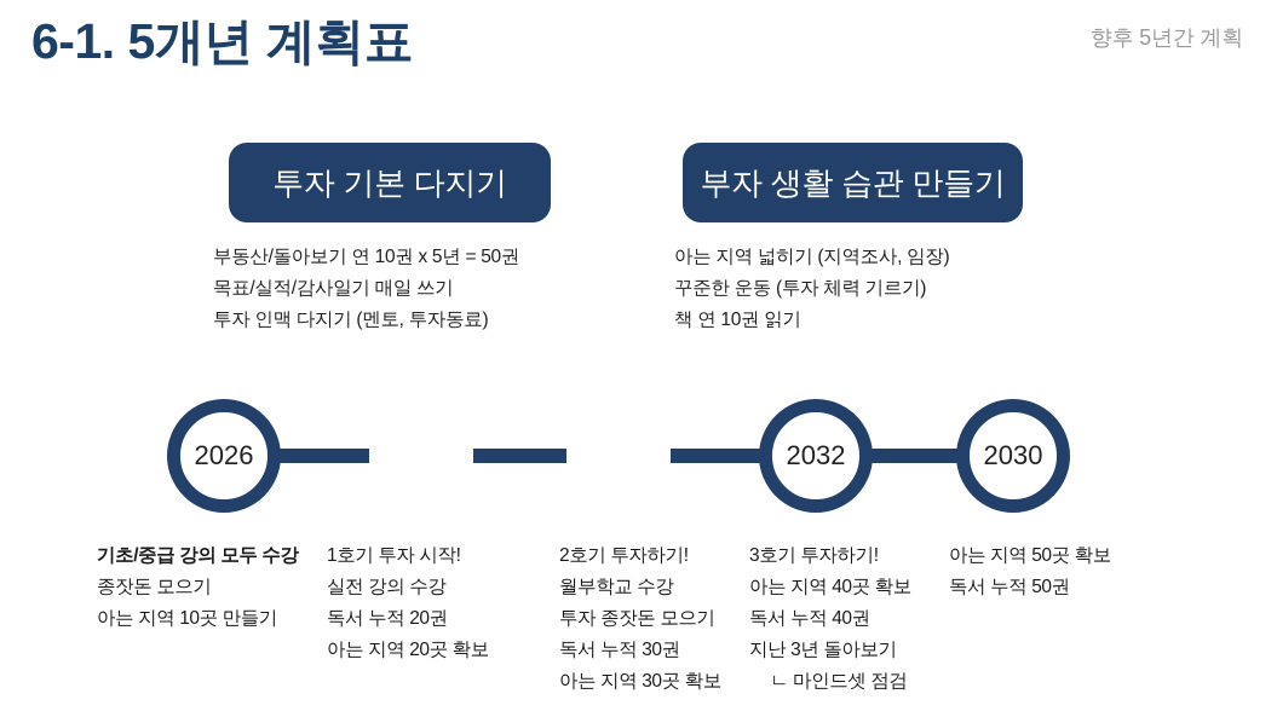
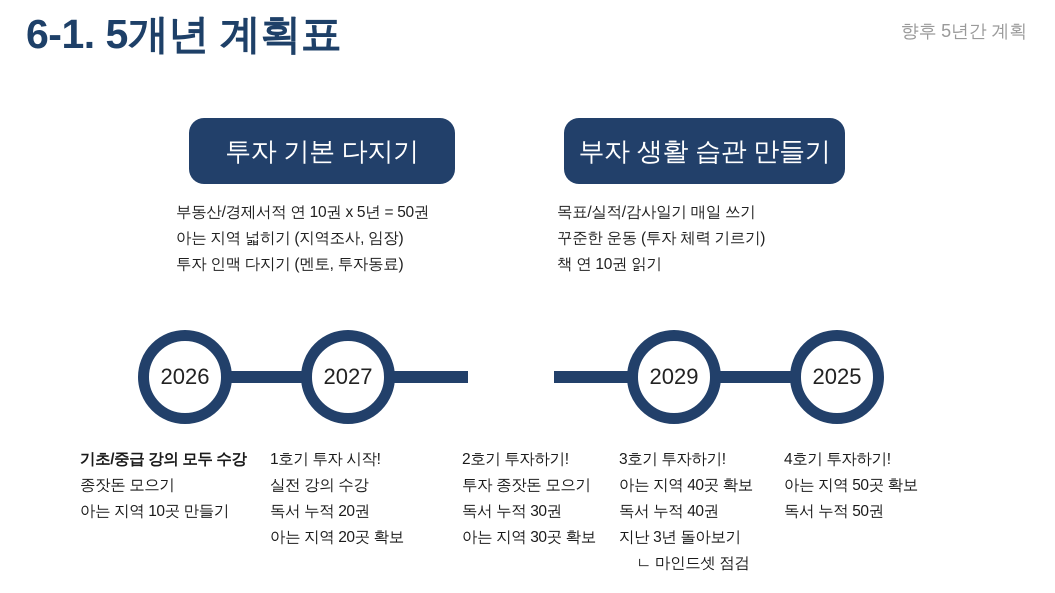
  6-1. 5개년 계획표
  향후 5년간 계획
  투자 기본 다지기
  부자 생활 습관 만들기
- 부동산/돌아보기 연 10권 x 5년 = 50권
+ 부동산/경제서적 연 10권 x 5년 = 50권
- 목표/실적/감사일기 매일 쓰기
+ 아는 지역 넓히기 (지역조사, 임장)
  투자 인맥 다지기 (멘토, 투자동료)
- 아는 지역 넓히기 (지역조사, 임장)
+ 목표/실적/감사일기 매일 쓰기
  꾸준한 운동 (투자 체력 기르기)
  책 연 10권 읽기
  2026
+ 2027
- 2032
+ 2029
- 2030
+ 2025
  기초/중급 강의 모두 수강
  종잣돈 모으기
  아는 지역 10곳 만들기
  1호기 투자 시작!
  실전 강의 수강
  독서 누적 20권
  아는 지역 20곳 확보
  2호기 투자하기!
- 월부학교 수강
  투자 종잣돈 모으기
  독서 누적 30권
  아는 지역 30곳 확보
  3호기 투자하기!
  아는 지역 40곳 확보
  독서 누적 40권
  지난 3년 돌아보기
  ㄴ 마인드셋 점검
+ 4호기 투자하기!
  아는 지역 50곳 확보
  독서 누적 50권
